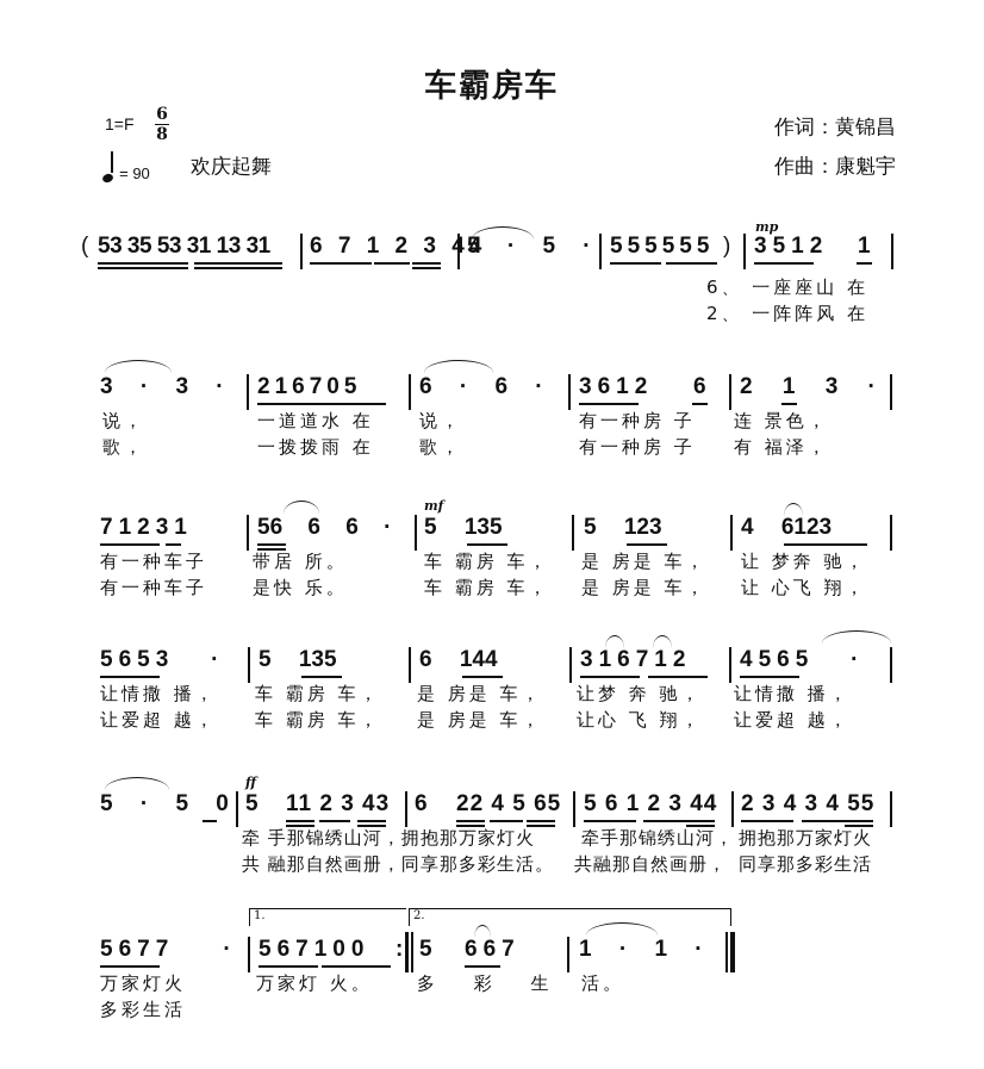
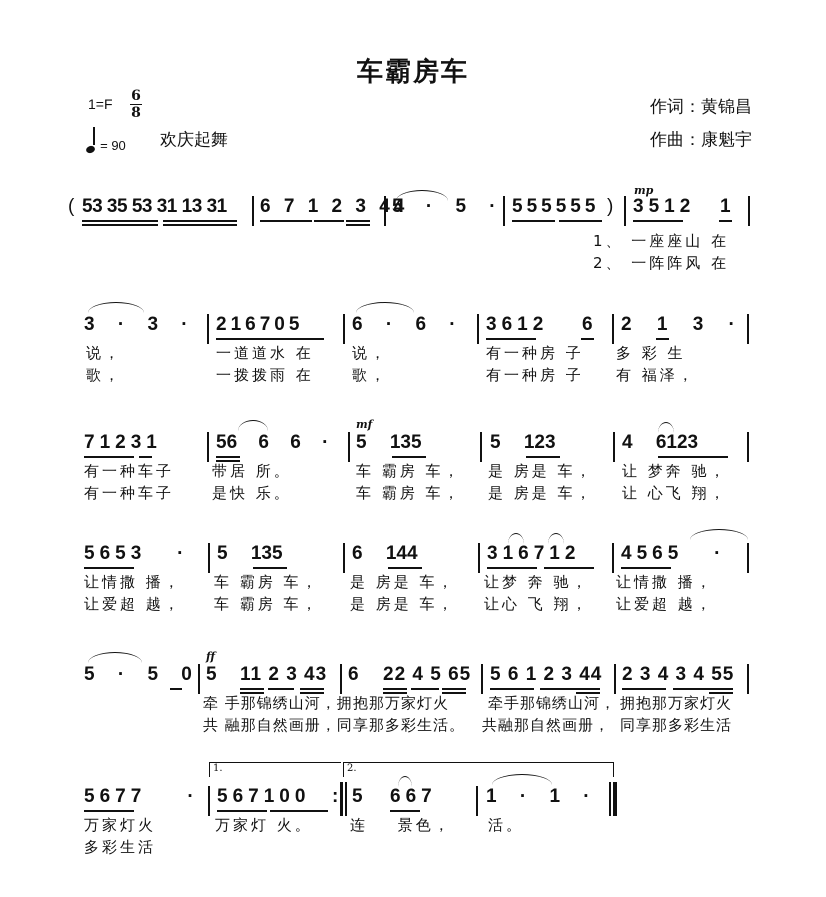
  车霸房车
  1=F
  6
  8
  = 90
  欢庆起舞
  作词：黄锦昌
  作曲：康魁宇
  (
  53 35 53 31 13 31
  6 7 1 2 3 44
  5 · 5 ·
  555555
  )
  mp
  3512
  1
- 6、 一座座山 在
+ 1、 一座座山 在
  2、 一阵阵风 在
  3 · 3 ·
  216705
  6 · 6 ·
  3612
  6
  2 1 3 ·
  说，
  一道道水 在
  说，
  有一种房 子
- 连 景色，
+ 多 彩 生
  歌，
  一拨拨雨 在
  歌，
  有一种房 子
  有 福泽，
  71231
  56 6 6 ·
  mf
  5 135
  5 123
  4 6123
  有一种车子
  带居 所。
  车 霸房 车，
  是 房是 车，
  让 梦奔 驰，
  有一种车子
  是快 乐。
  车 霸房 车，
  是 房是 车，
  让 心飞 翔，
  5653 ·
  5 135
  6 144
  316712
  4565 ·
  让情撒 播，
  车 霸房 车，
  是 房是 车，
  让梦 奔 驰，
  让情撒 播，
  让爱超 越，
  车 霸房 车，
  是 房是 车，
  让心 飞 翔，
  让爱超 越，
  5 · 5 0
  ff
  5
  11 2 3 43
  6
  22 4 5 65
  5 6 1 2 3 44
  2 3 4 3 4 55
  牵 手那锦绣山河，拥
  抱那万家灯火
  牵手那锦绣山河，
  拥抱那万家灯火
  共 融那自然画册，同
  享那多彩生活。
  共融那自然画册，
  同享那多彩生活
  1.
  2.
  5677 ·
  567100
  :
  5
  667
  1 · 1 ·
  万家灯火
  万家灯 火。
- 多 彩 生
+ 连 景色，
  活。
  多彩生活
